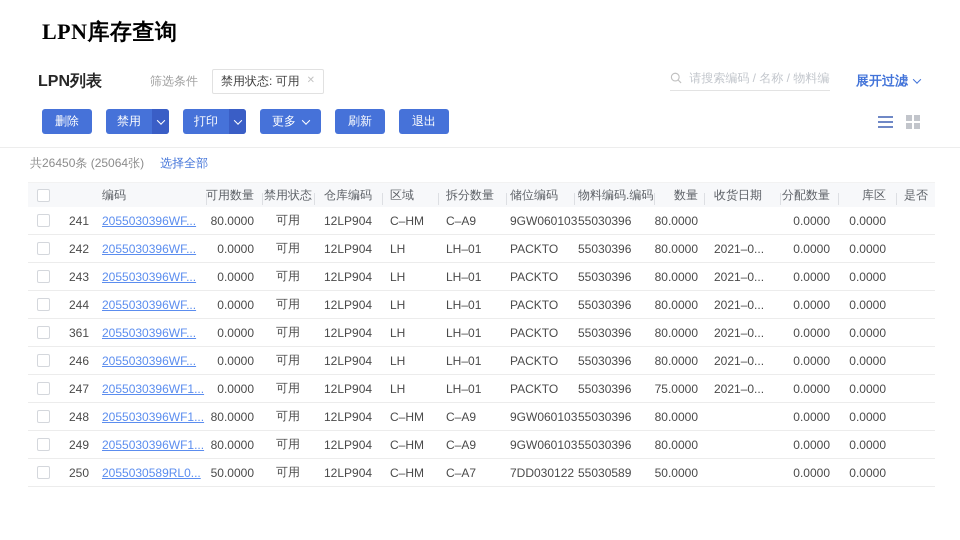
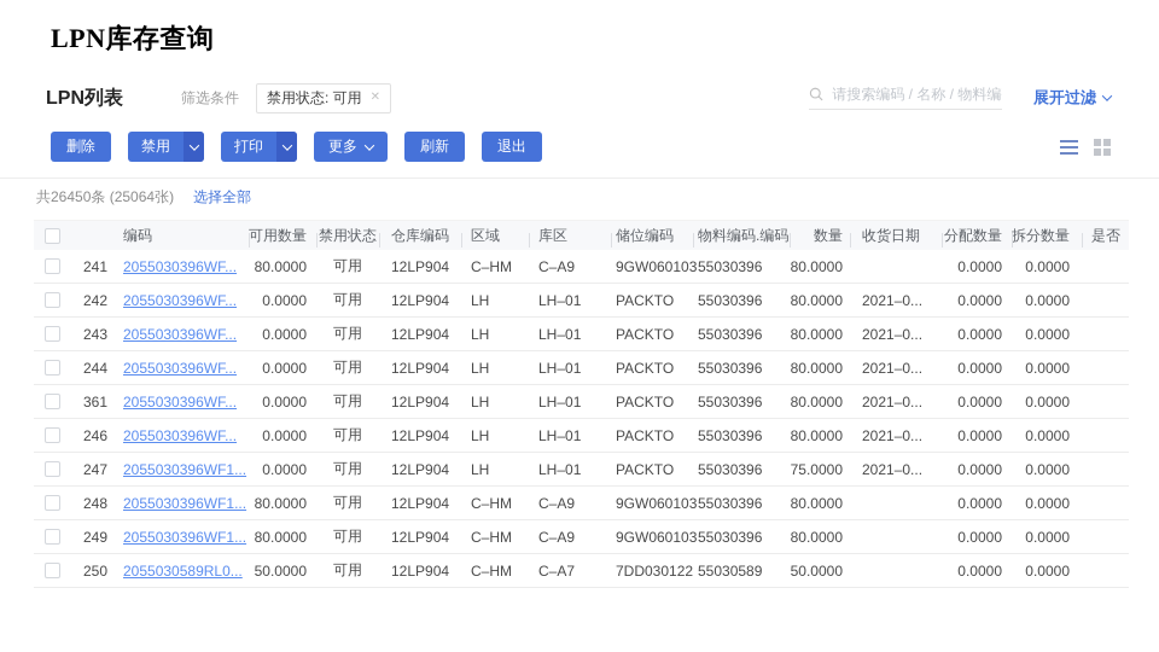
  LPN库存查询
  LPN列表
  筛选条件
  禁用状态: 可用
  ✕
  请搜索编码 / 名称 / 物料编
  展开过滤
  删除
  禁用
  打印
  更多
  刷新
  退出
  共26450条 (25064张)
  选择全部
  编码
  可用数量
  禁用状态
  仓库编码
  区域
- 拆分数量
+ 库区
  储位编码
  物料编码.编码
  数量
  收货日期
  分配数量
- 库区
+ 拆分数量
  是否
  241
  2055030396WF...
  80.0000
  可用
  12LP904
  C–HM
  C–A9
  9GW060103
  55030396
  80.0000
  0.0000
  0.0000
  242
  2055030396WF...
  0.0000
  可用
  12LP904
  LH
  LH–01
  PACKTO
  55030396
  80.0000
  2021–0...
  0.0000
  0.0000
  243
  2055030396WF...
  0.0000
  可用
  12LP904
  LH
  LH–01
  PACKTO
  55030396
  80.0000
  2021–0...
  0.0000
  0.0000
  244
  2055030396WF...
  0.0000
  可用
  12LP904
  LH
  LH–01
  PACKTO
  55030396
  80.0000
  2021–0...
  0.0000
  0.0000
  361
  2055030396WF...
  0.0000
  可用
  12LP904
  LH
  LH–01
  PACKTO
  55030396
  80.0000
  2021–0...
  0.0000
  0.0000
  246
  2055030396WF...
  0.0000
  可用
  12LP904
  LH
  LH–01
  PACKTO
  55030396
  80.0000
  2021–0...
  0.0000
  0.0000
  247
  2055030396WF1...
  0.0000
  可用
  12LP904
  LH
  LH–01
  PACKTO
  55030396
  75.0000
  2021–0...
  0.0000
  0.0000
  248
  2055030396WF1...
  80.0000
  可用
  12LP904
  C–HM
  C–A9
  9GW060103
  55030396
  80.0000
  0.0000
  0.0000
  249
  2055030396WF1...
  80.0000
  可用
  12LP904
  C–HM
  C–A9
  9GW060103
  55030396
  80.0000
  0.0000
  0.0000
  250
  2055030589RL0...
  50.0000
  可用
  12LP904
  C–HM
  C–A7
  7DD030122
  55030589
  50.0000
  0.0000
  0.0000
